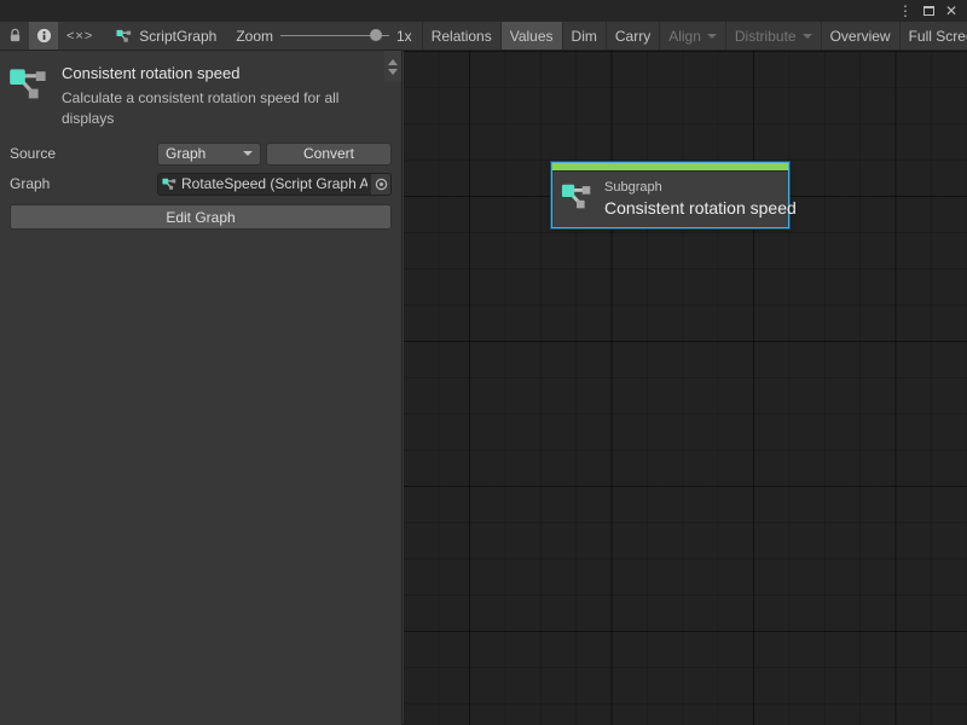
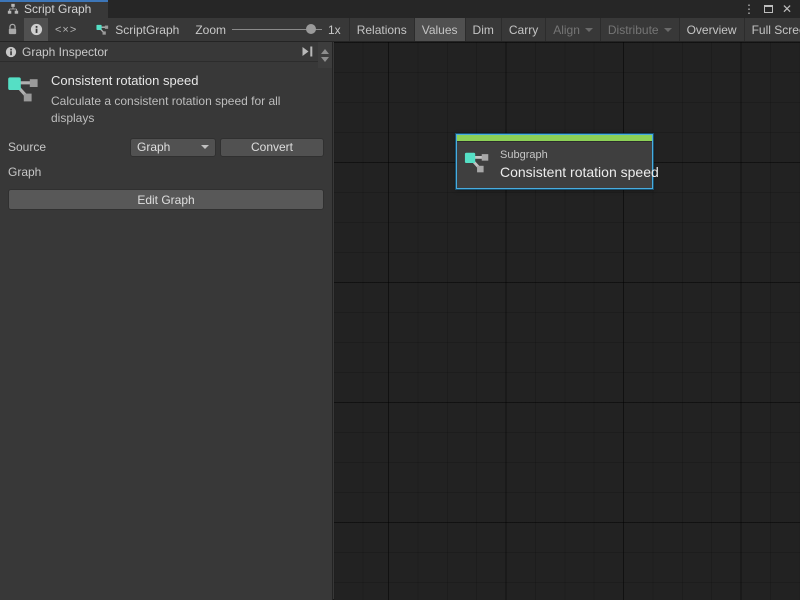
+ Script Graph
  ⋮
  ✕
  <×>
  ScriptGraph
  Zoom
  1x
  Relations
  Values
  Dim
  Carry
  Align
  Distribute
  Overview
  Full Scre
+ Graph Inspector
  Consistent rotation speed
  Calculate a consistent rotation speed for all displays
  Source
  Graph
  Convert
  Graph
- RotateSpeed (Script Graph A
  Edit Graph
  Subgraph
  Consistent rotation speed
